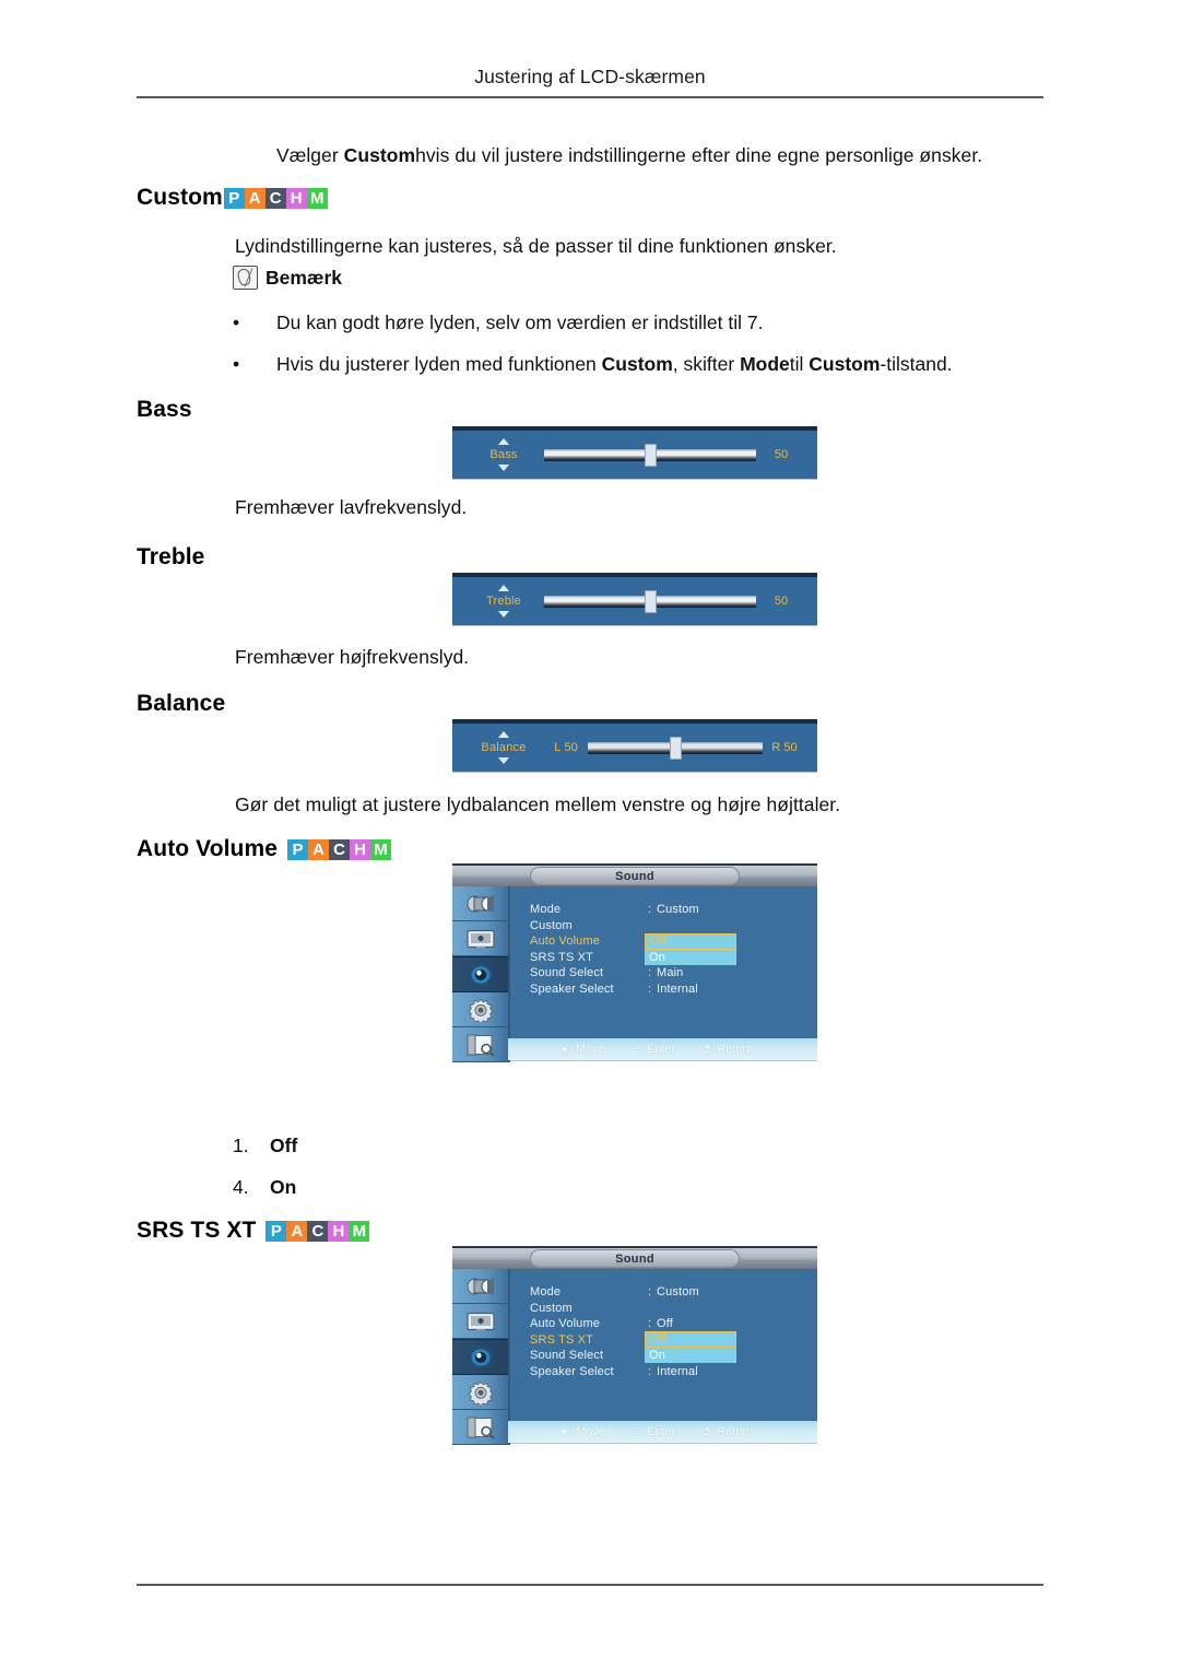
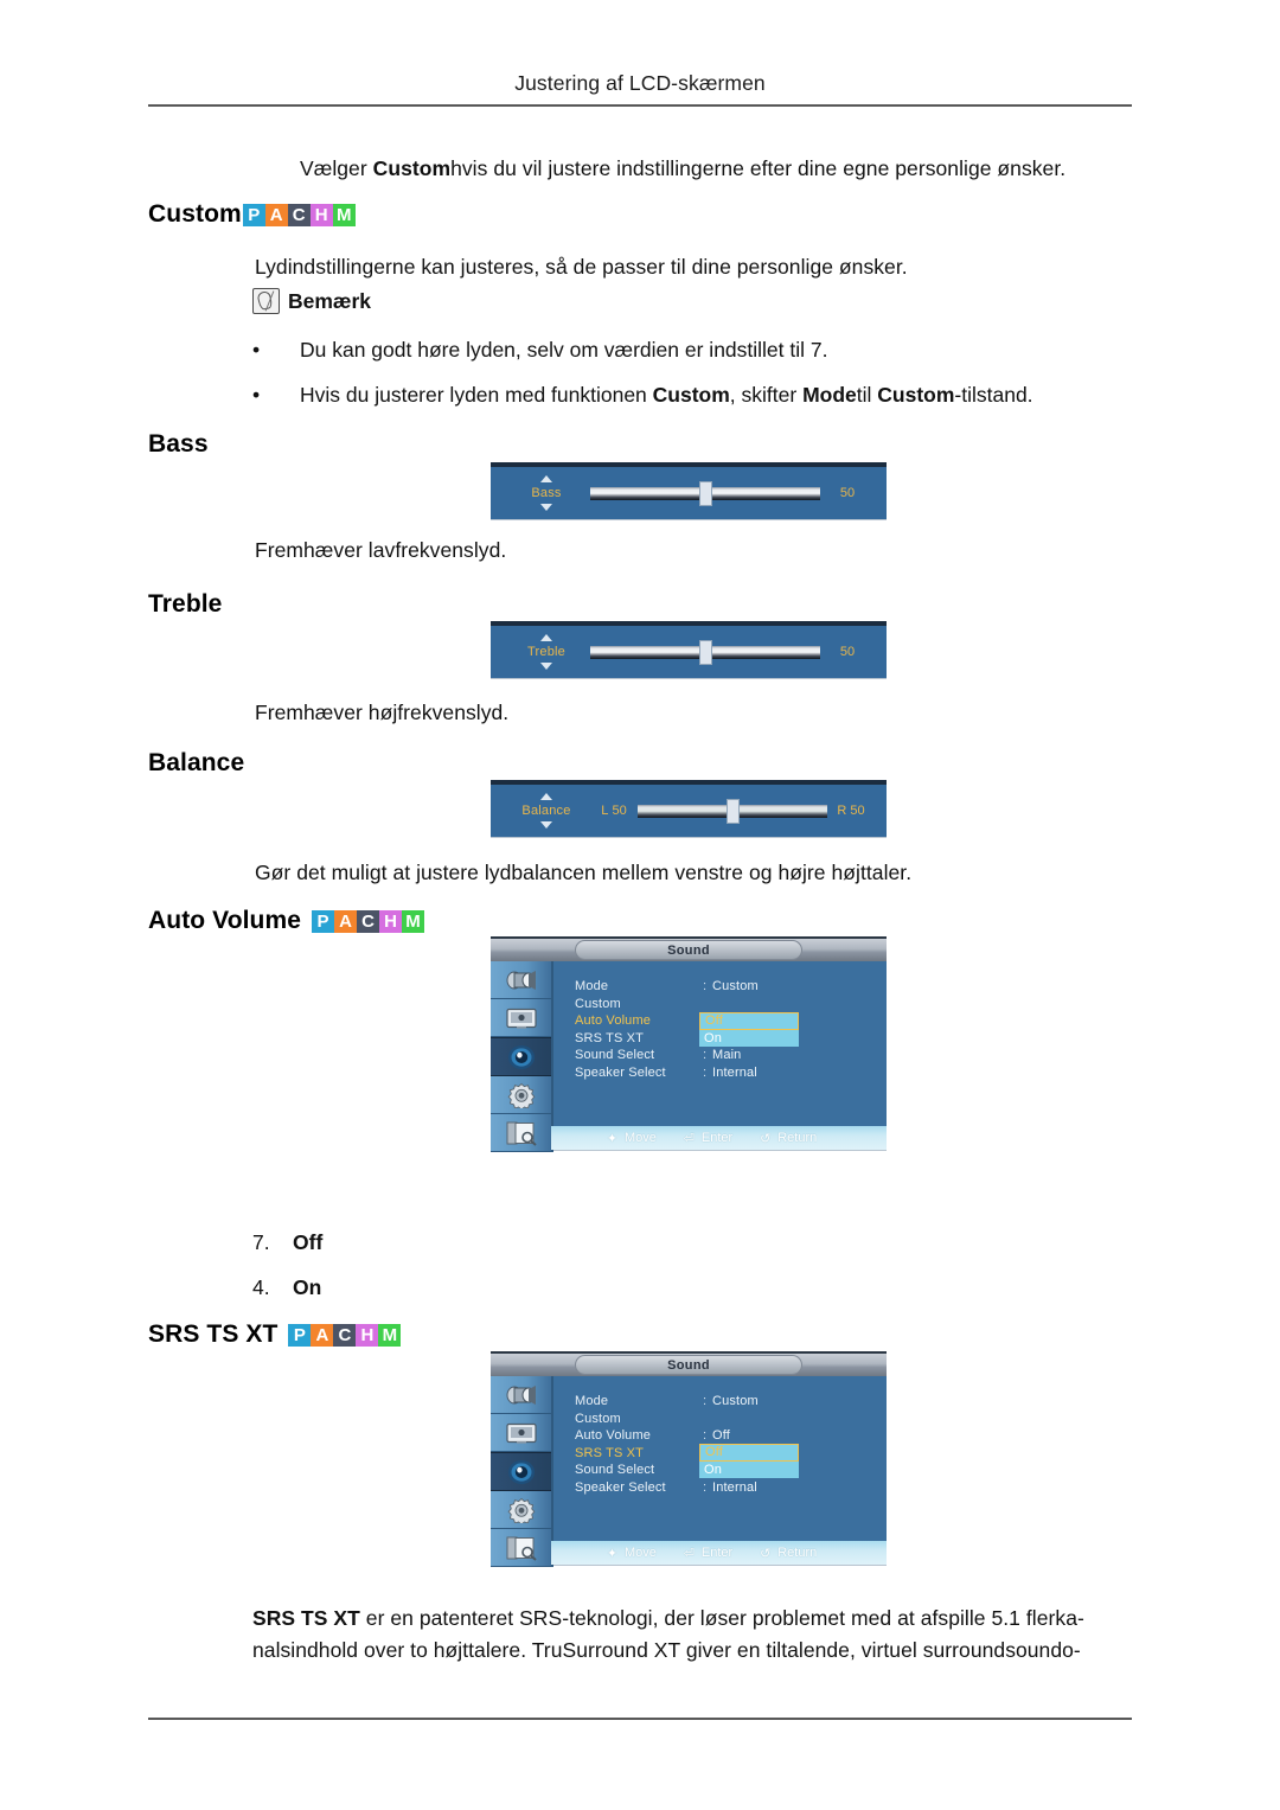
  Justering af LCD-skærmen
  Vælger Customhvis du vil justere indstillingerne efter dine egne personlige ønsker.
  Custom
  P
  A
  C
  H
  M
- Lydindstillingerne kan justeres, så de passer til dine funktionen ønsker.
+ Lydindstillingerne kan justeres, så de passer til dine personlige ønsker.
  Bemærk
  •
  Du kan godt høre lyden, selv om værdien er indstillet til 7.
  •
  Hvis du justerer lyden med funktionen Custom, skifter Modetil Custom-tilstand.
  Bass
  Bass
  50
  Fremhæver lavfrekvenslyd.
  Treble
  Treble
  50
  Fremhæver højfrekvenslyd.
  Balance
  Balance
  L 50
  R 50
  Gør det muligt at justere lydbalancen mellem venstre og højre højttaler.
  Auto Volume
  P
  A
  C
  H
  M
  Sound
  Mode
  :
  Custom
  Custom
  Auto Volume
  SRS TS XT
  Sound Select
  :
  Main
  Speaker Select
  :
  Internal
  Off
  On
  ✦
  Move
  ⏎
  Enter
  ↺
  Return
- 1. Off
+ 7. Off
  4. On
  SRS TS XT
  P
  A
  C
  H
  M
  Sound
  Mode
  :
  Custom
  Custom
  Auto Volume
  :
  Off
  SRS TS XT
  Sound Select
  Speaker Select
  :
  Internal
  Off
  On
  ✦
  Move
  ⏎
  Enter
  ↺
  Return
+ SRS TS XT er en patenteret SRS-teknologi, der løser problemet med at afspille 5.1 flerka-nalsindhold over to højttalere. TruSurround XT giver en tiltalende, virtuel surroundsoundo-
